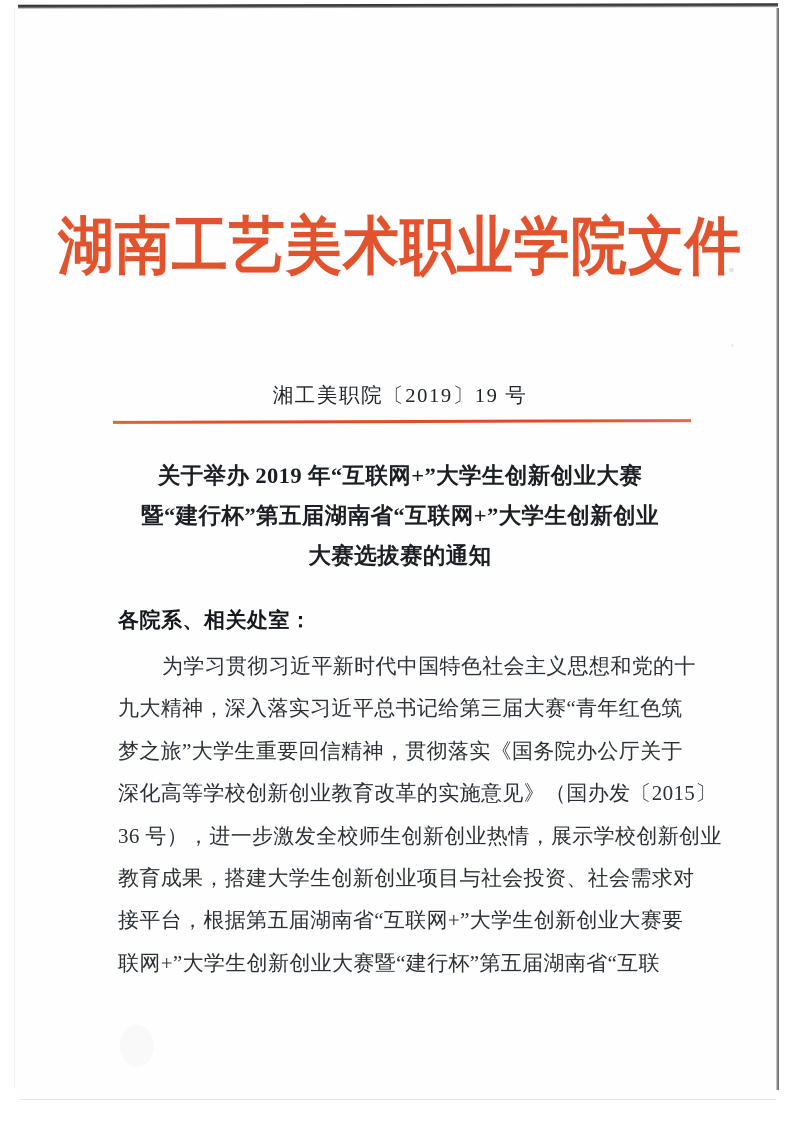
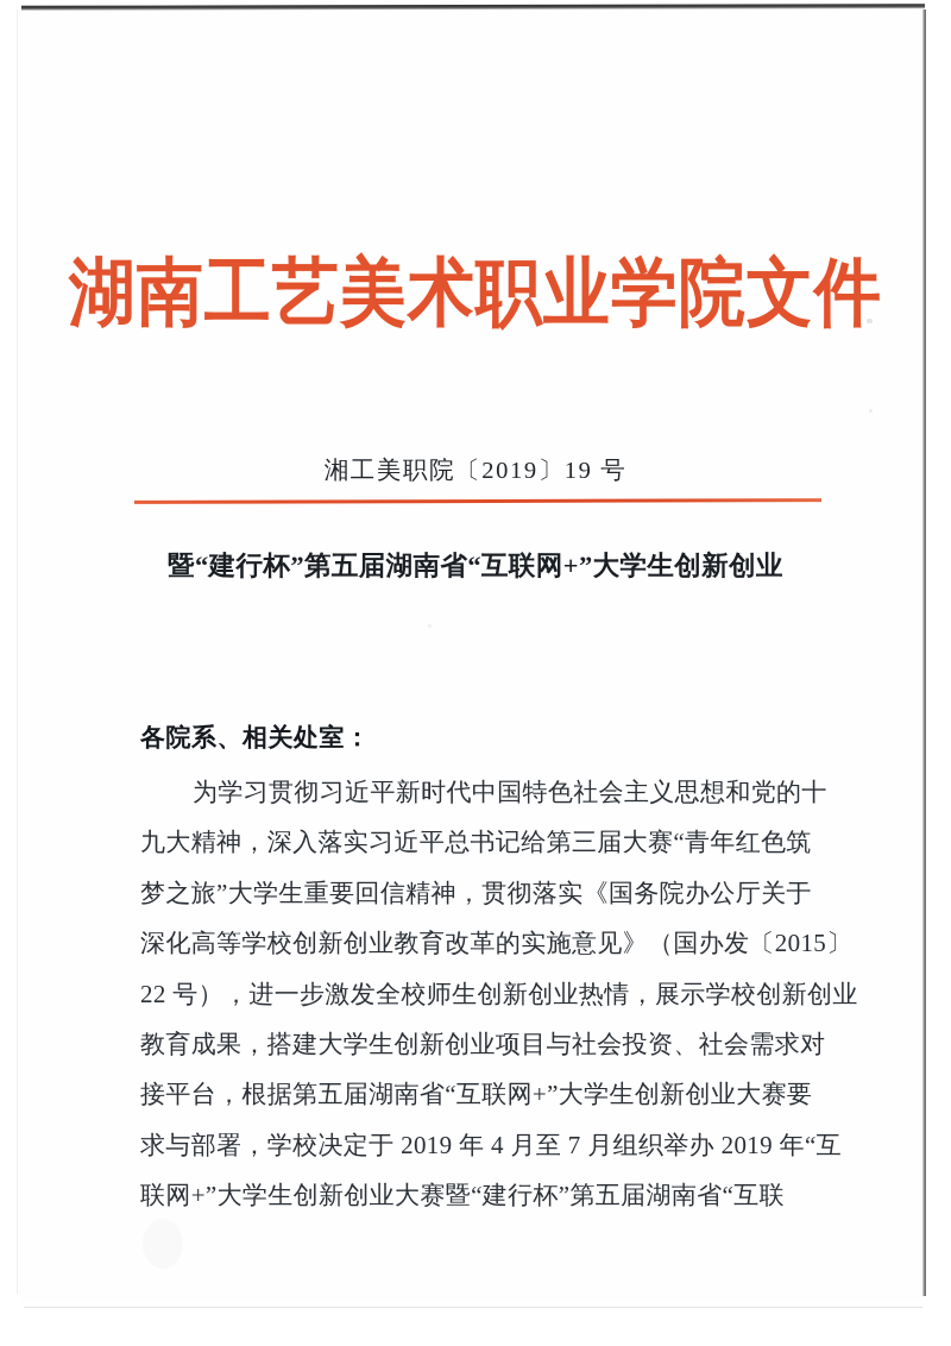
  湖南工艺美术职业学院文件
  湘工美职院〔2019〕19 号
- 关于举办 2019 年“互联网+”大学生创新创业大赛
  暨“建行杯”第五届湖南省“互联网+”大学生创新创业
- 大赛选拔赛的通知
  各院系、相关处室：
  为学习贯彻习近平新时代中国特色社会主义思想和党的十
  九大精神，深入落实习近平总书记给第三届大赛“青年红色筑
  梦之旅”大学生重要回信精神，贯彻落实《国务院办公厅关于
  深化高等学校创新创业教育改革的实施意见》（国办发〔2015〕
- 36 号），进一步激发全校师生创新创业热情，展示学校创新创业
+ 22 号），进一步激发全校师生创新创业热情，展示学校创新创业
  教育成果，搭建大学生创新创业项目与社会投资、社会需求对
  接平台，根据第五届湖南省“互联网+”大学生创新创业大赛要
+ 求与部署，学校决定于 2019 年 4 月至 7 月组织举办 2019 年“互
  联网+”大学生创新创业大赛暨“建行杯”第五届湖南省“互联
